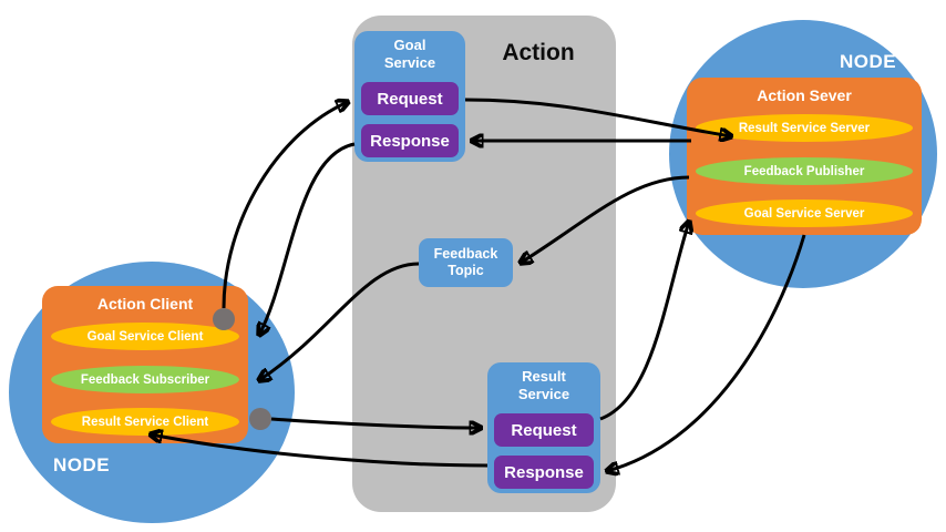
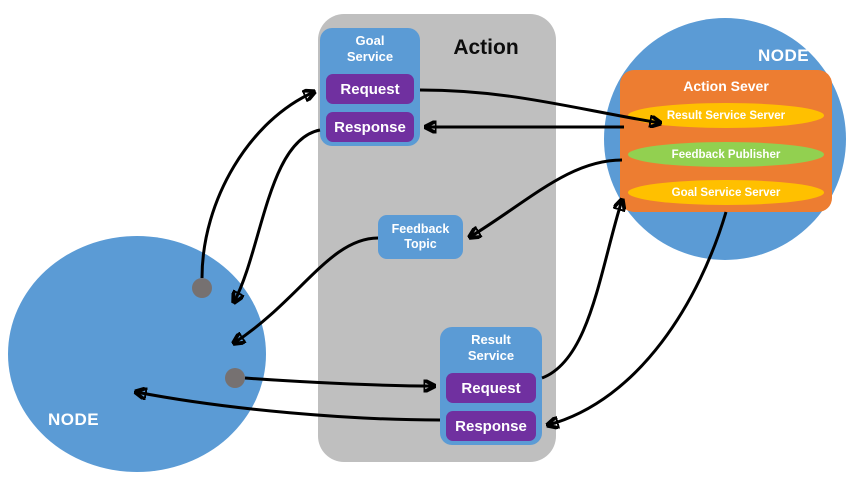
  Action
  NODE
- Action Client
- Goal Service Client
- Feedback Subscriber
- Result Service Client
  NODE
  Action Sever
  Result Service Server
  Feedback Publisher
  Goal Service Server
  Goal
  Service
  Request
  Response
  Feedback
  Topic
  Result
  Service
  Request
  Response
